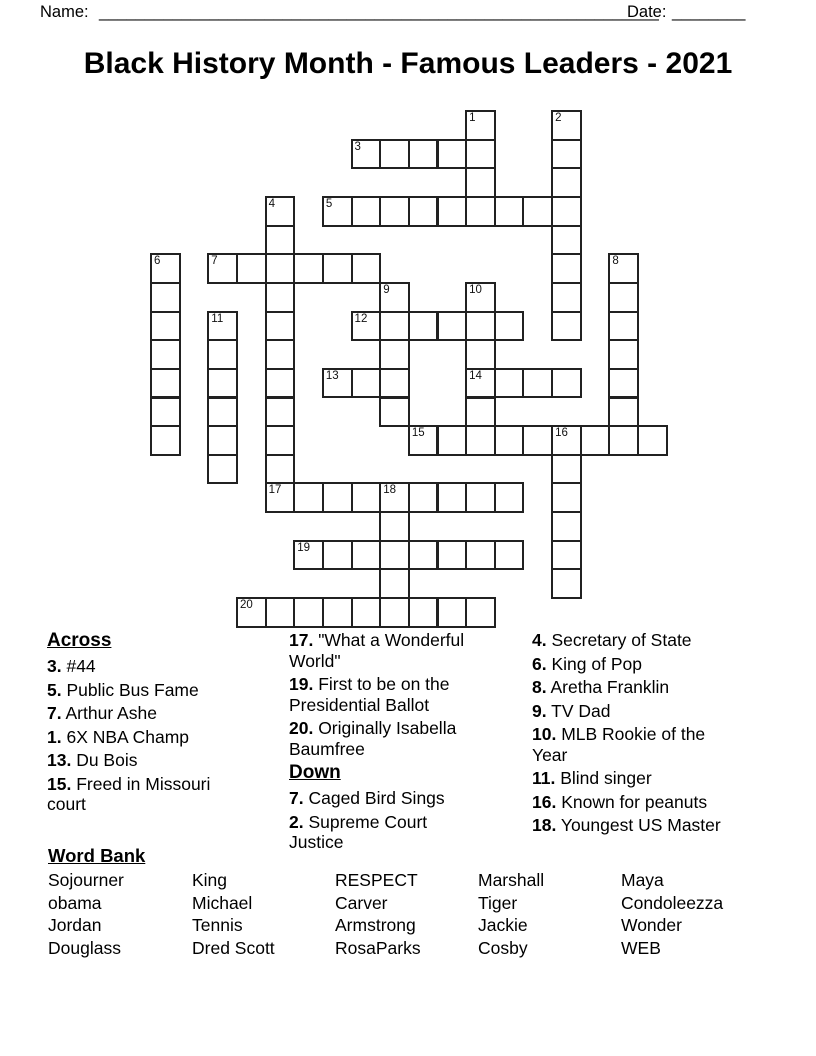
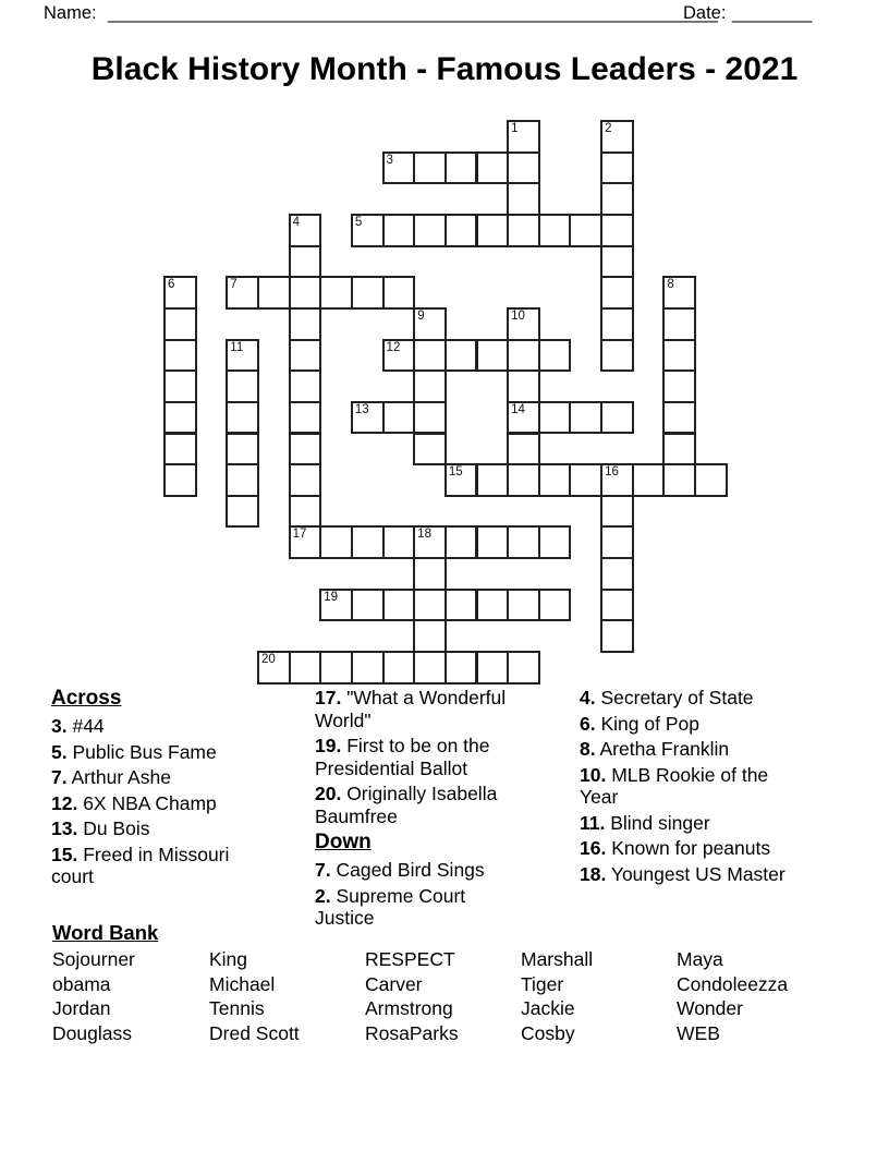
  Name:
  _____________________________________________________________
  Date:
  ________
  Black History Month - Famous Leaders - 2021
  1
  2
  3
  4
  17
  5
  6
  7
  8
  9
  10
  14
  11
  12
  13
  15
  16
  18
  19
  20
  Across
  3. #44
  5. Public Bus Fame
  7. Arthur Ashe
- 1. 6X NBA Champ
+ 12. 6X NBA Champ
  13. Du Bois
  15. Freed in Missouri court
  17. "What a Wonderful World"
  19. First to be on the Presidential Ballot
  20. Originally Isabella Baumfree
  Down
  7. Caged Bird Sings
  2. Supreme Court Justice
  4. Secretary of State
  6. King of Pop
  8. Aretha Franklin
- 9. TV Dad
  10. MLB Rookie of the Year
  11. Blind singer
  16. Known for peanuts
  18. Youngest US Master
  Word Bank
  Sojourner
  obama
  Jordan
  Douglass
  King
  Michael
  Tennis
  Dred Scott
  RESPECT
  Carver
  Armstrong
  RosaParks
  Marshall
  Tiger
  Jackie
  Cosby
  Maya
  Condoleezza
  Wonder
  WEB
